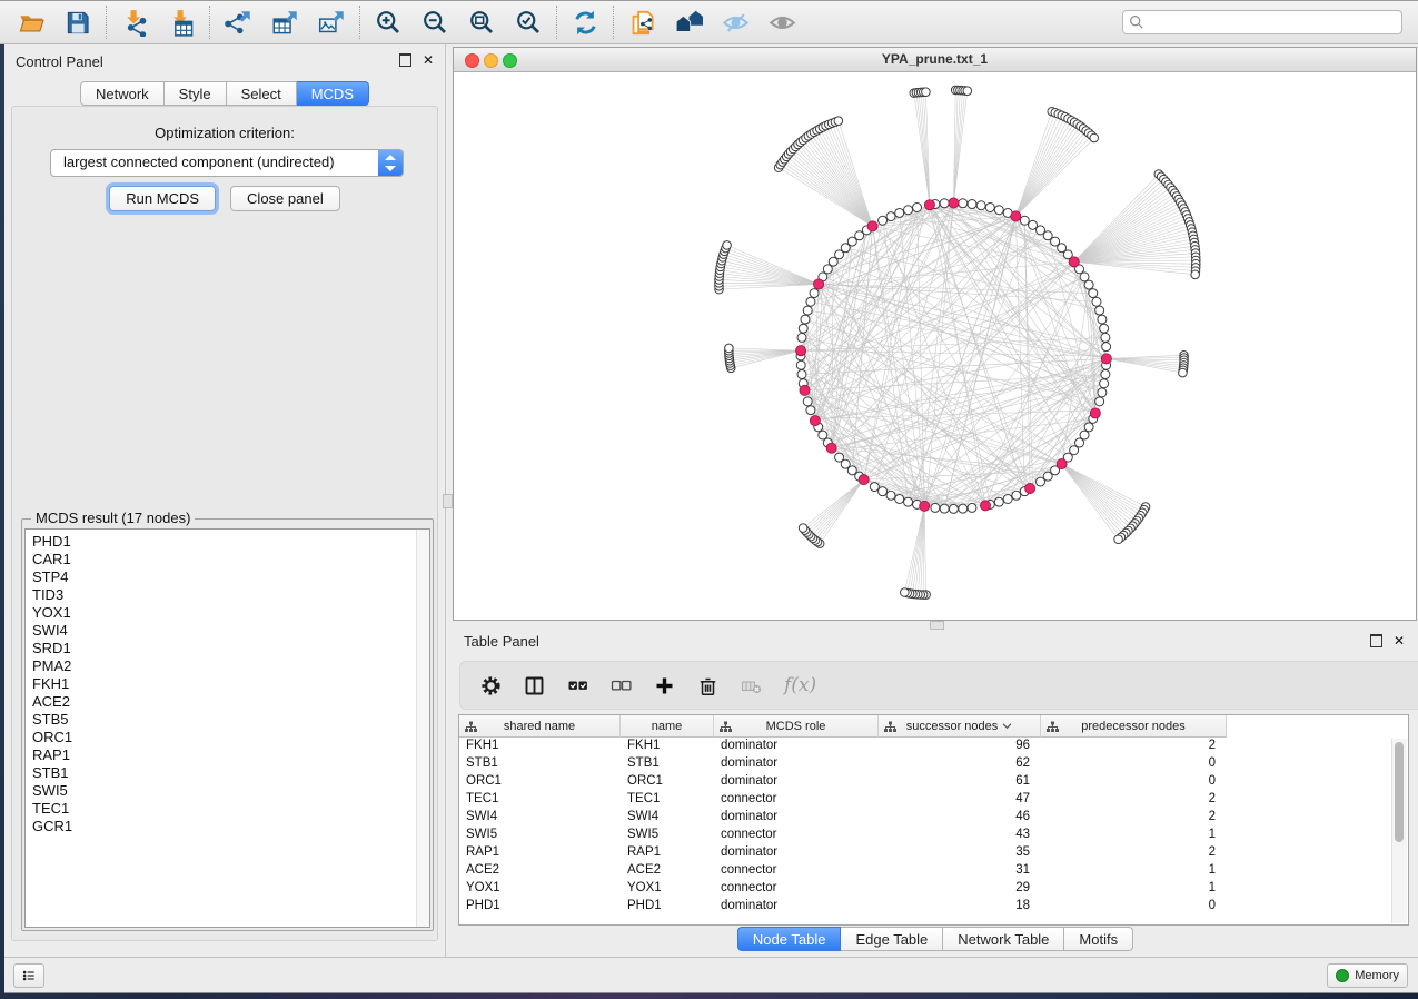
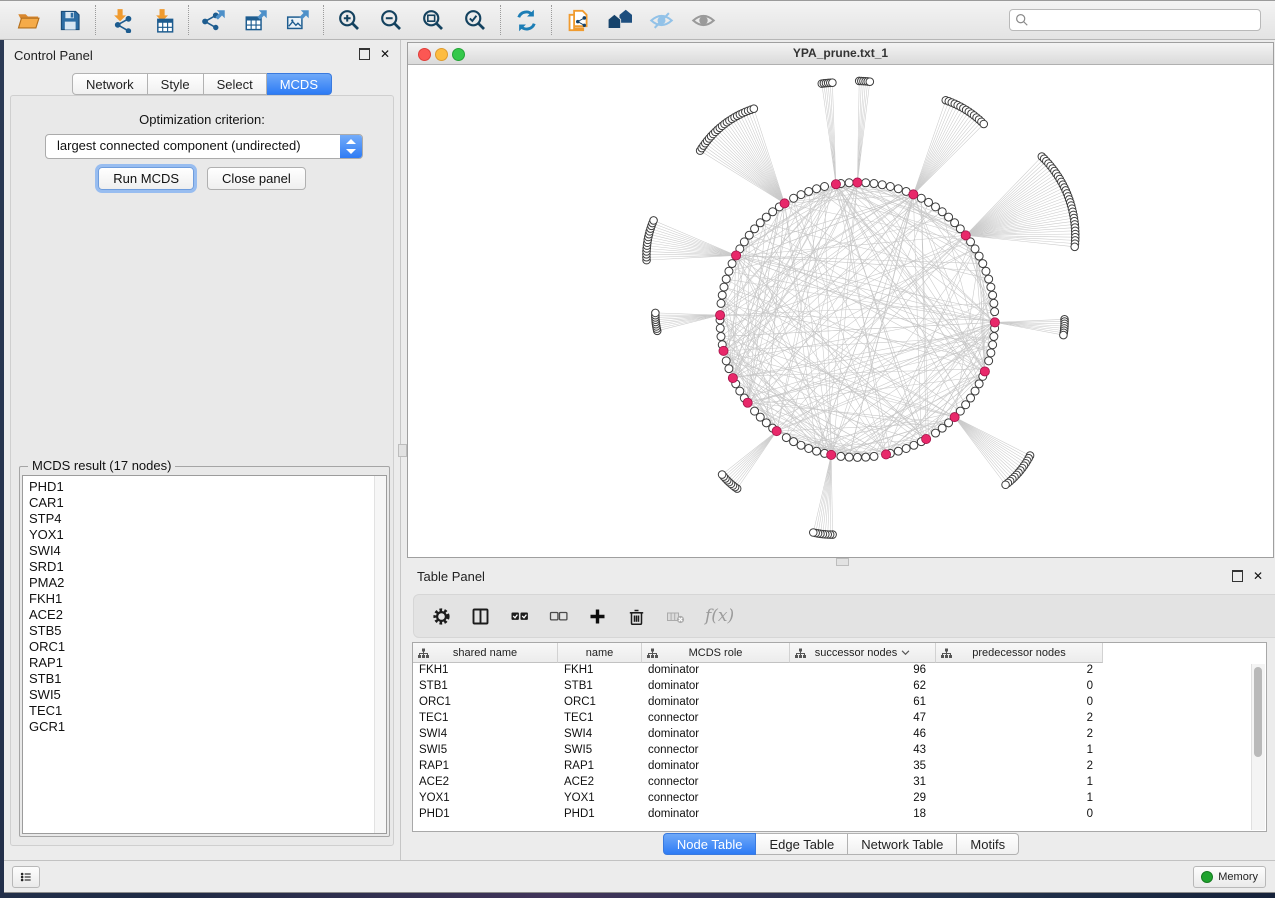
  Control Panel
  ✕
  Network
  Style
  Select
  MCDS
  Optimization criterion:
  largest connected component (undirected)
  Run MCDS
  Close panel
  MCDS result (17 nodes)
  PHD1
  CAR1
  STP4
- TID3
  YOX1
  SWI4
  SRD1
  PMA2
  FKH1
  ACE2
  STB5
  ORC1
  RAP1
  STB1
  SWI5
  TEC1
  GCR1
  YPA_prune.txt_1
  Table Panel
  ✕
  f(x)
  shared name
  name
  MCDS role
  successor nodes
  predecessor nodes
  FKH1
  FKH1
  dominator
  96
  2
  STB1
  STB1
  dominator
  62
  0
  ORC1
  ORC1
  dominator
  61
  0
  TEC1
  TEC1
  connector
  47
  2
  SWI4
  SWI4
  dominator
  46
  2
  SWI5
  SWI5
  connector
  43
  1
  RAP1
  RAP1
  dominator
  35
  2
  ACE2
  ACE2
  connector
  31
  1
  YOX1
  YOX1
  connector
  29
  1
  PHD1
  PHD1
  dominator
  18
  0
  Node Table
  Edge Table
  Network Table
  Motifs
  Memory
